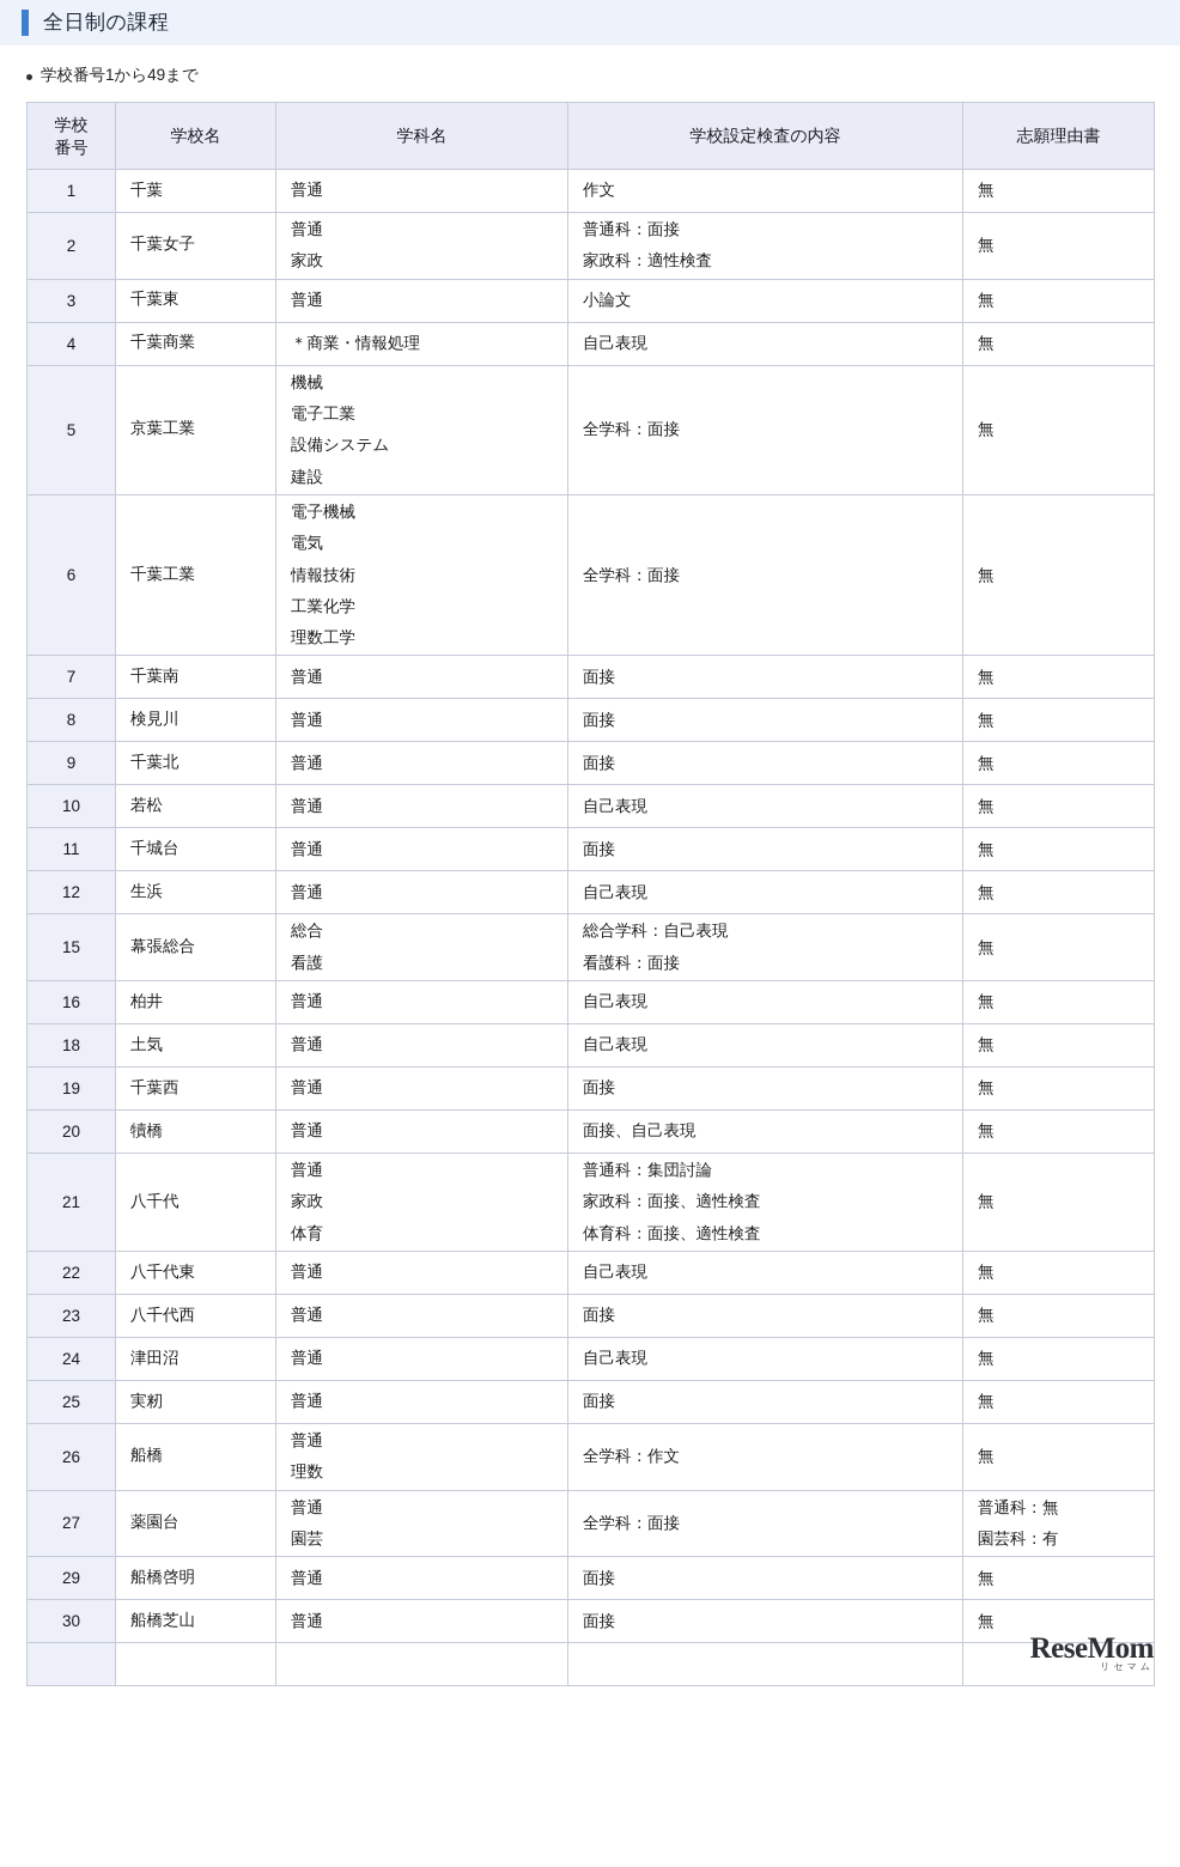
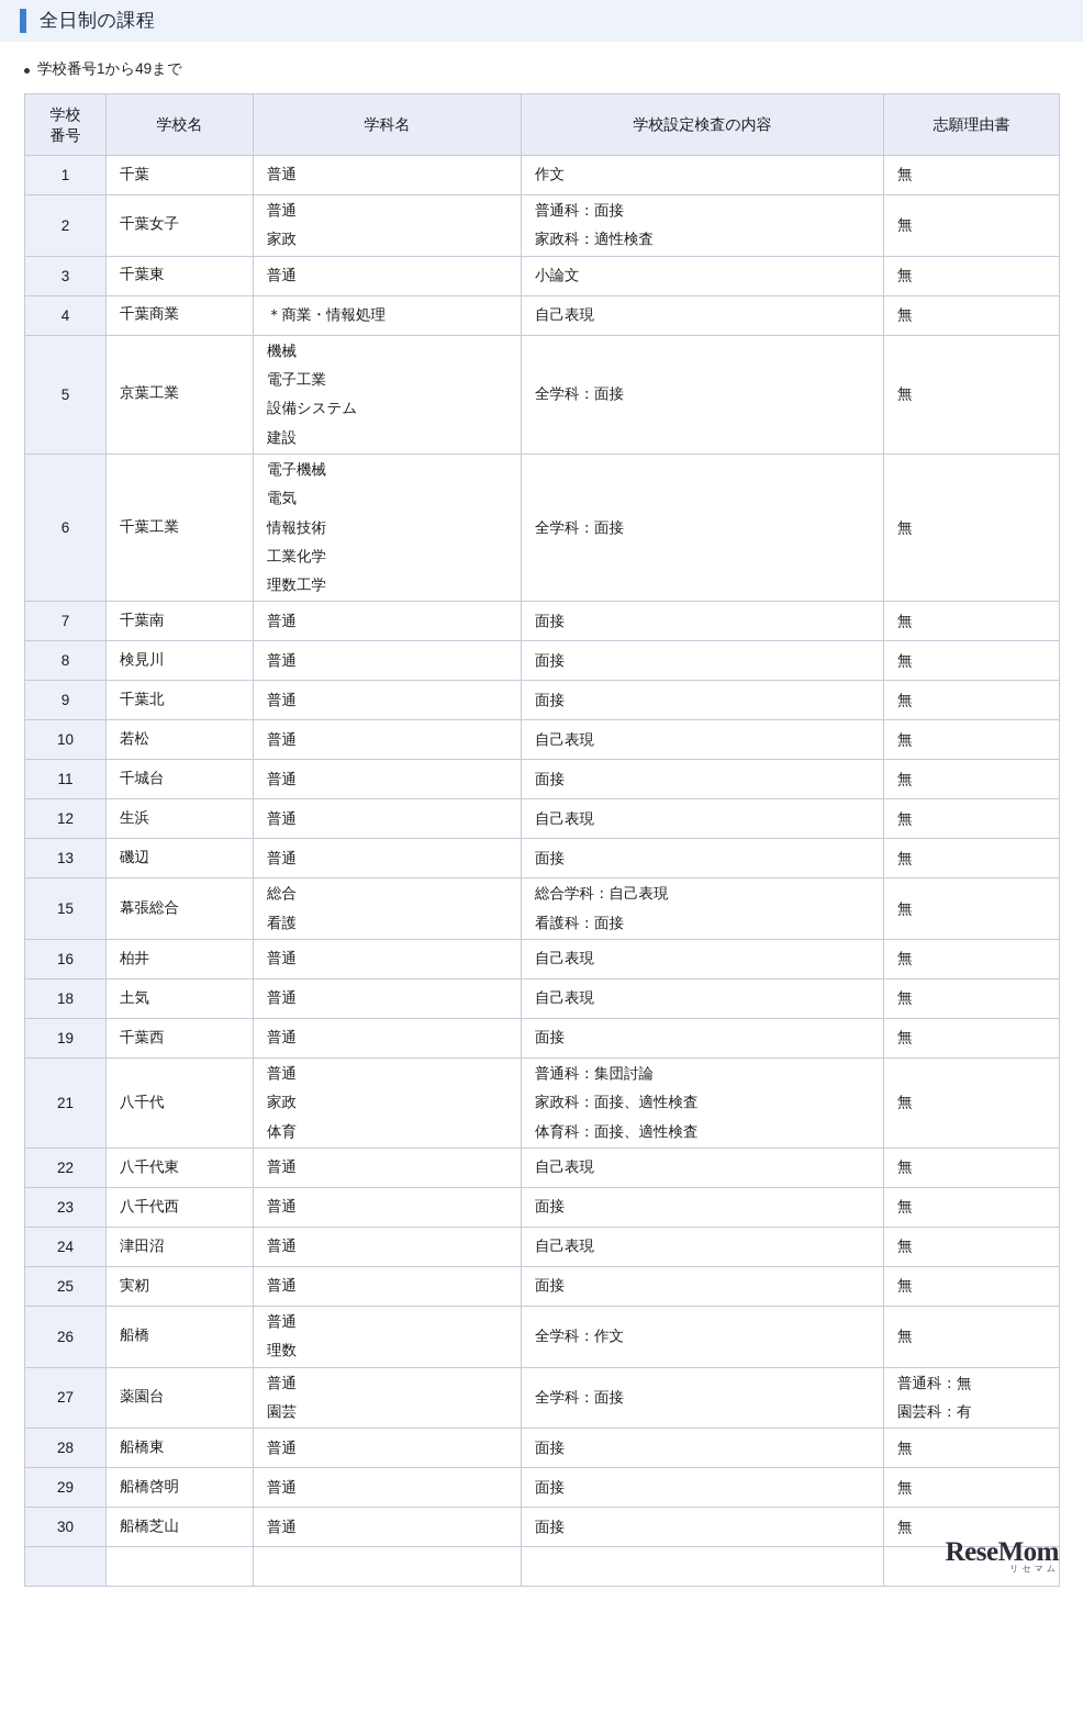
  全日制の課程
  学校番号1から49まで
  学校番号	学校名	学科名	学校設定検査の内容	志願理由書
  1	千葉	普通	作文	無
  2	千葉女子	普通家政	普通科：面接家政科：適性検査	無
  3	千葉東	普通	小論文	無
  4	千葉商業	＊商業・情報処理	自己表現	無
  5	京葉工業	機械電子工業設備システム建設	全学科：面接	無
  6	千葉工業	電子機械電気情報技術工業化学理数工学	全学科：面接	無
  7	千葉南	普通	面接	無
  8	検見川	普通	面接	無
  9	千葉北	普通	面接	無
  10	若松	普通	自己表現	無
  11	千城台	普通	面接	無
  12	生浜	普通	自己表現	無
+ 13	磯辺	普通	面接	無
  15	幕張総合	総合看護	総合学科：自己表現看護科：面接	無
  16	柏井	普通	自己表現	無
  18	土気	普通	自己表現	無
  19	千葉西	普通	面接	無
- 20	犢橋	普通	面接、自己表現	無
  21	八千代	普通家政体育	普通科：集団討論家政科：面接、適性検査体育科：面接、適性検査	無
  22	八千代東	普通	自己表現	無
  23	八千代西	普通	面接	無
  24	津田沼	普通	自己表現	無
  25	実籾	普通	面接	無
  26	船橋	普通理数	全学科：作文	無
  27	薬園台	普通園芸	全学科：面接	普通科：無園芸科：有
+ 28	船橋東	普通	面接	無
  29	船橋啓明	普通	面接	無
  30	船橋芝山	普通	面接	無
  ReseMom
  リセマム
